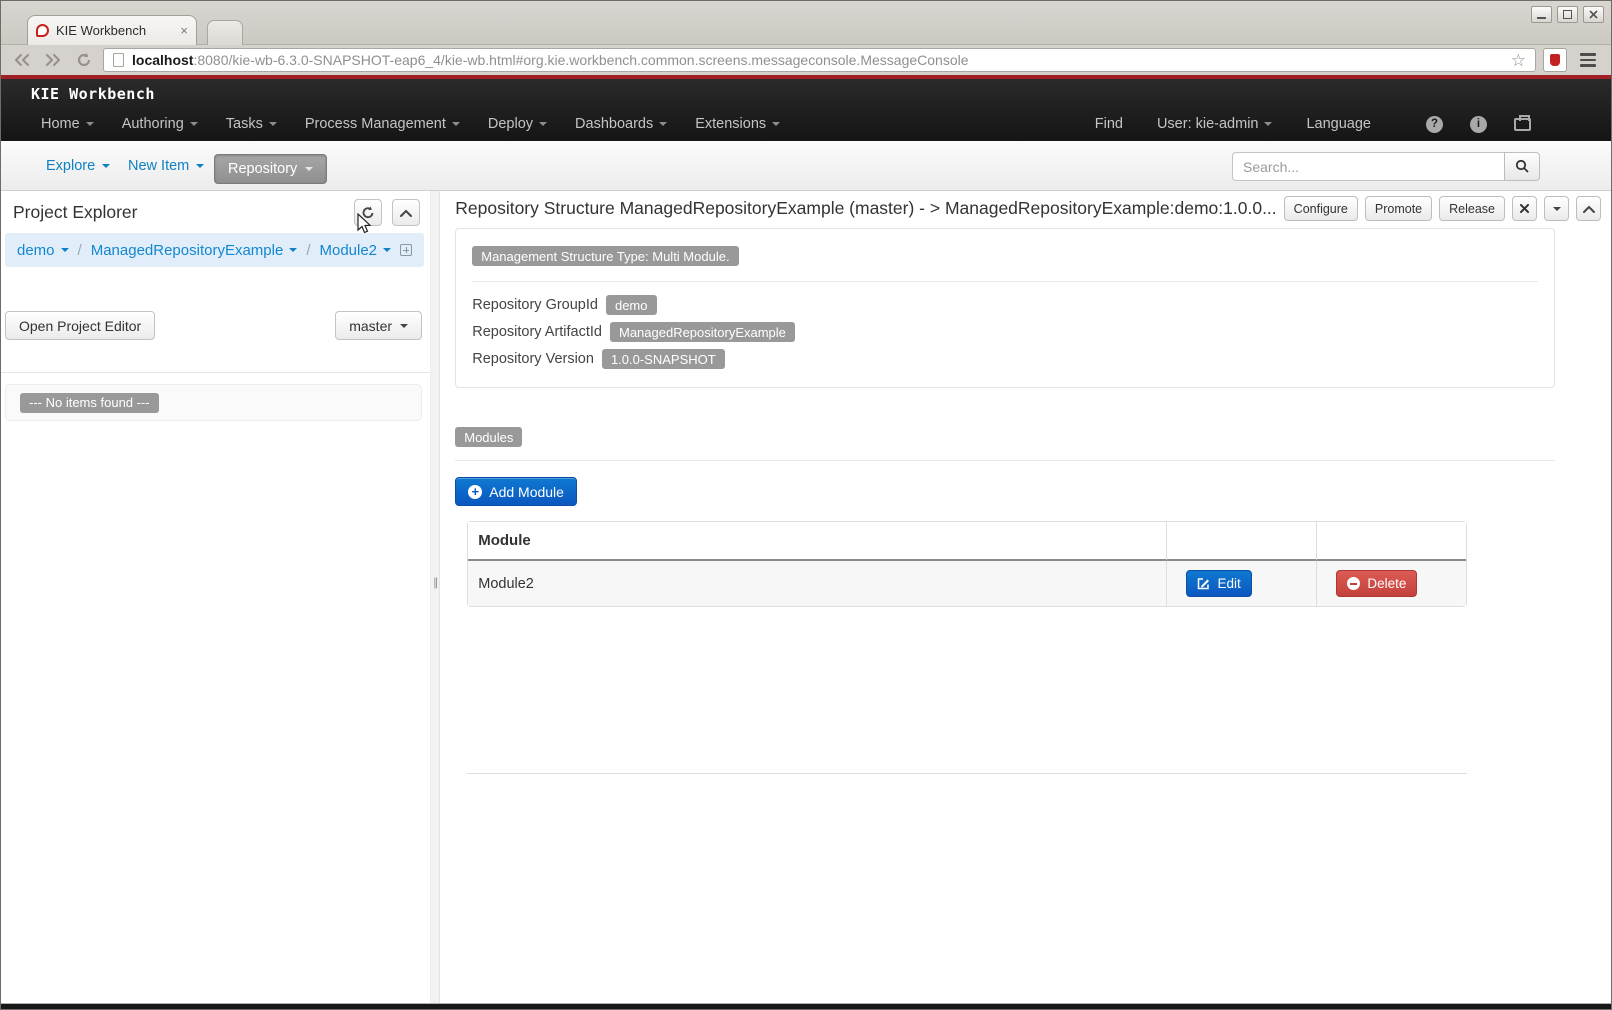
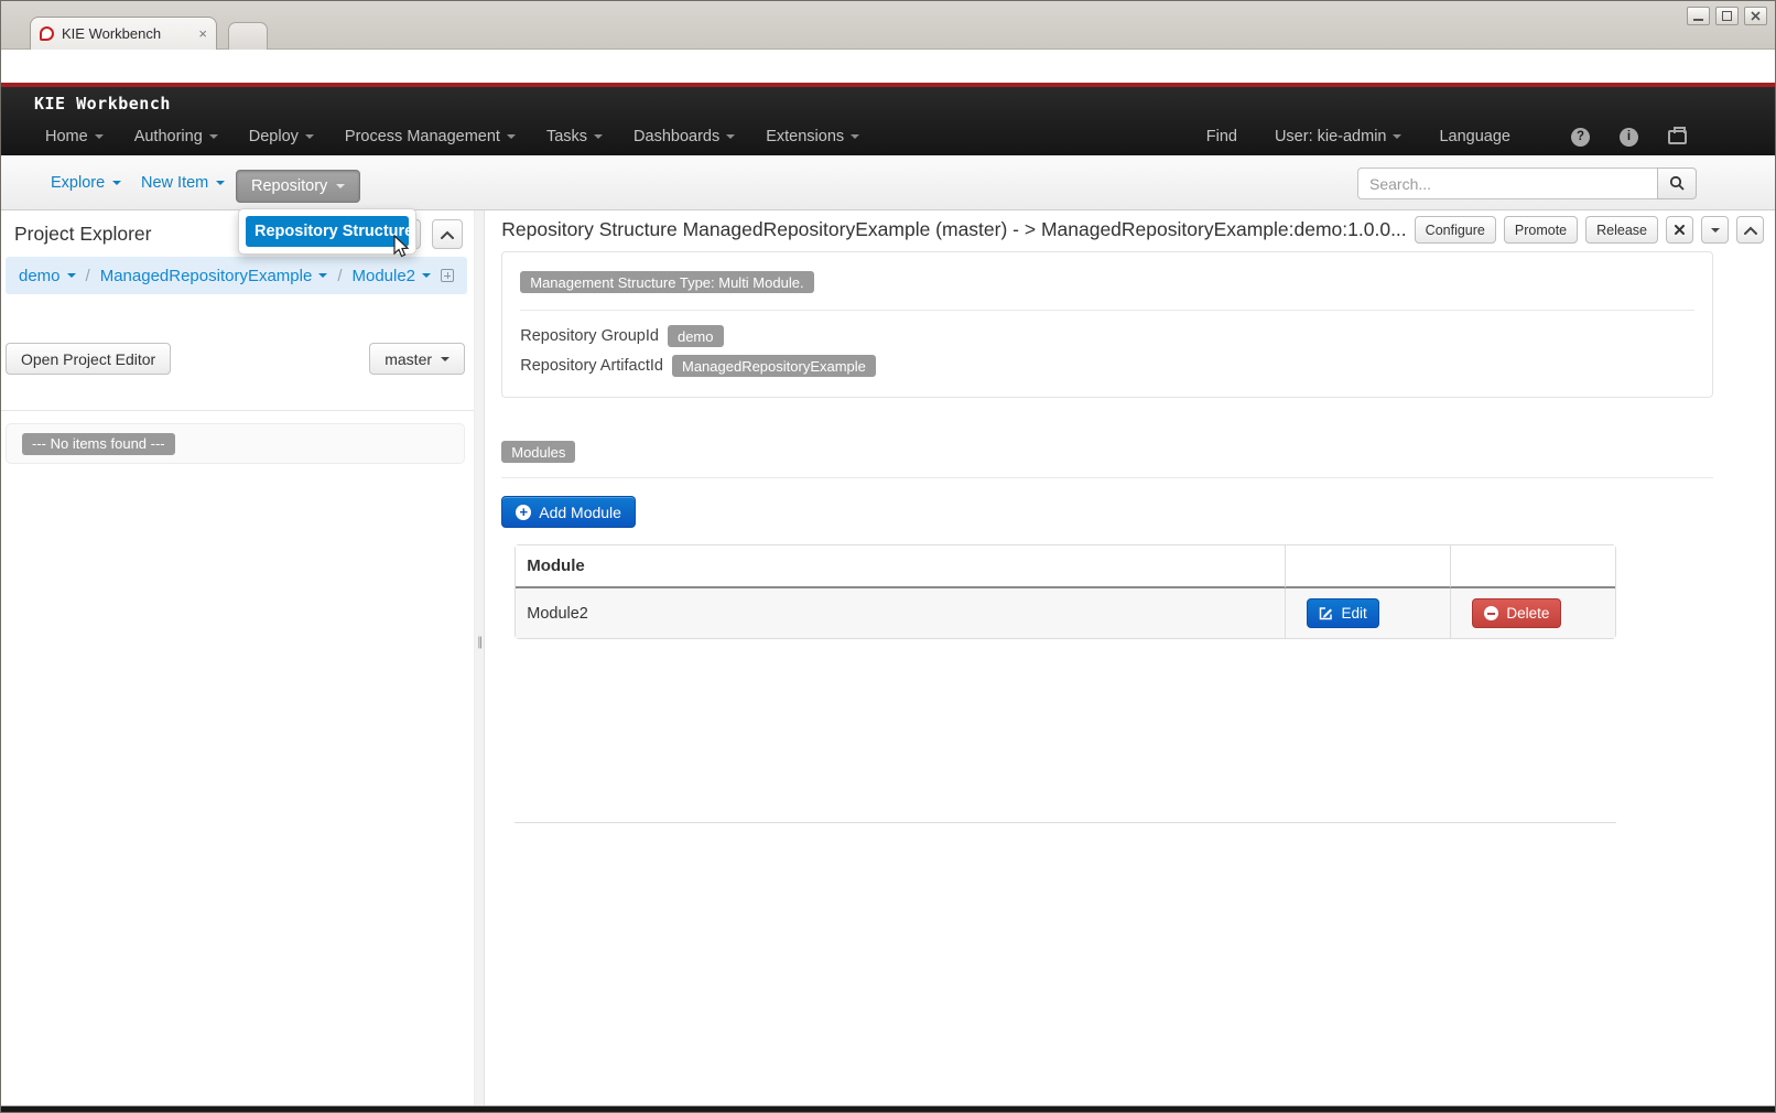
  KIE Workbench
  ×
- localhost:8080/kie-wb-6.3.0-SNAPSHOT-eap6_4/kie-wb.html#org.kie.workbench.common.screens.messageconsole.MessageConsole
- ☆
  KIE Workbench
  Home
  Authoring
- Tasks
+ Deploy
  Process Management
- Deploy
+ Tasks
  Dashboards
  Extensions
  Find
  User: kie-admin
  Language
  ?
  i
  Explore
  New Item
  Repository
  Search...
  Project Explorer
  demo
  /
  ManagedRepositoryExample
  /
  Module2
  Open Project Editor
  master
  --- No items found ---
  ∥
  Repository Structure ManagedRepositoryExample (master) - > ManagedRepositoryExample:demo:1.0.0...
  Configure
  Promote
  Release
  Management Structure Type: Multi Module.
  Repository GroupId
  demo
  Repository ArtifactId
  ManagedRepositoryExample
- Repository Version
- 1.0.0-SNAPSHOT
  Modules
  +
  Add Module
  Module
  Module2	Edit	Delete
+ Repository Structure
